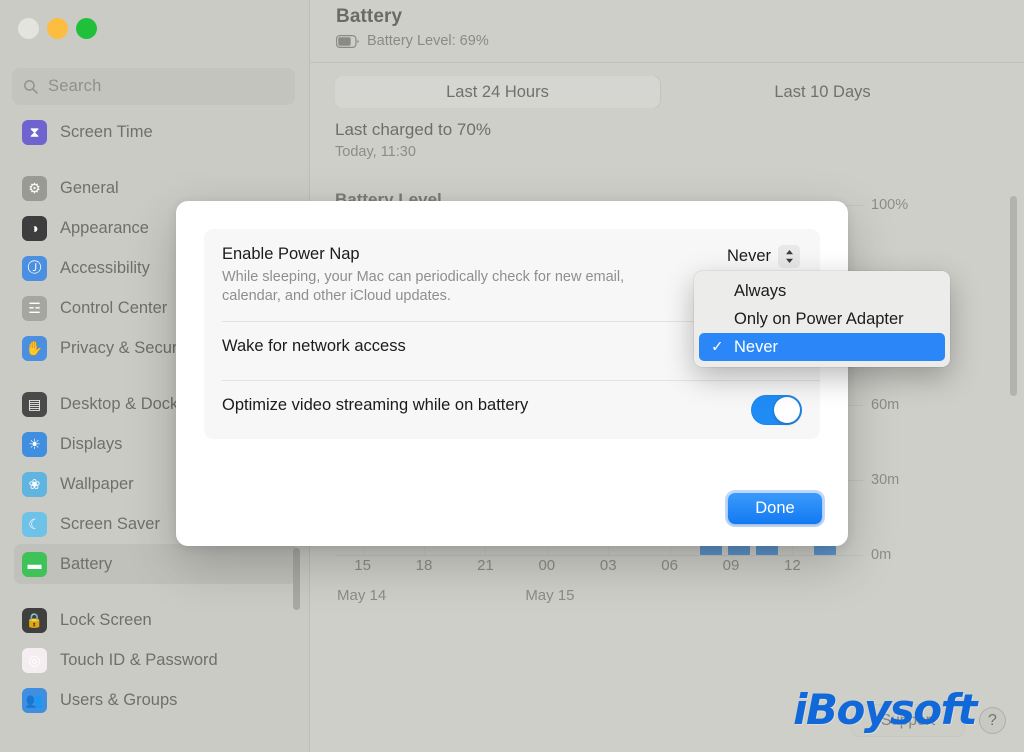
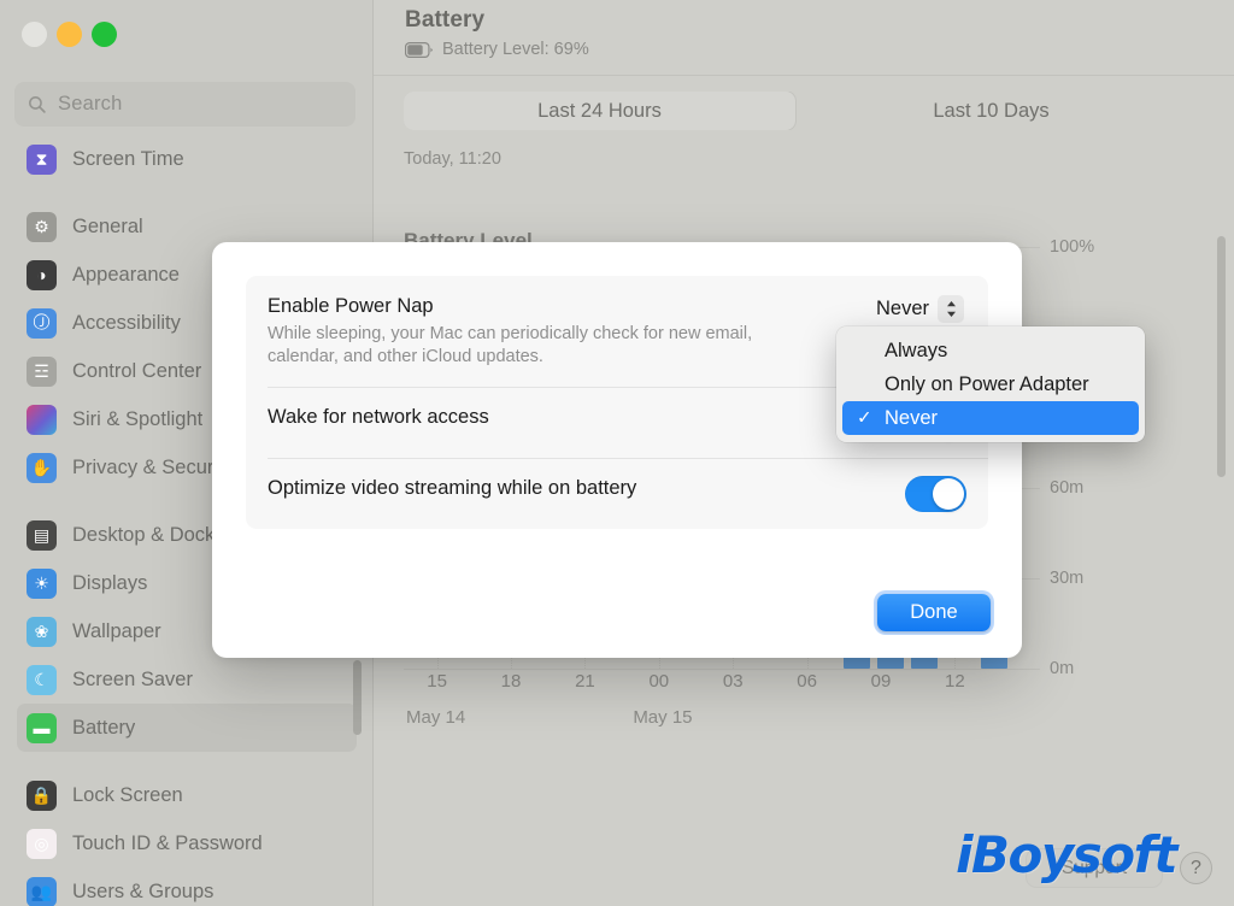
  Search
  ⧗
  Screen Time
  ⚙
  General
  ◑
  Appearance
  Ⓙ
  Accessibility
  ☲
  Control Center
+ Siri & Spotlight
  ✋
  Privacy & Secur
  ▤
  Desktop & Dock
  ☀
  Displays
  ❀
  Wallpaper
  ☾
  Screen Saver
  ▬
  Battery
  🔒
  Lock Screen
  Touch ID & Password
  👥
  Users & Groups
  Battery
  Battery Level: 69%
  Last 24 Hours
  Last 10 Days
- Last charged to 70%
- Today, 11:30
+ Today, 11:20
  Battery Level
  100%
  60m
  30m
  0m
  15
  18
  21
  00
  03
  06
  09
  12
  May 14
  May 15
  Support
  ?
  iBoysoft
  Enable Power Nap
  While sleeping, your Mac can periodically check for new email, calendar, and other iCloud updates.
  Never
  Wake for network access
  Optimize video streaming while on battery
  Done
  Always
  Only on Power Adapter
  ✓
  Never
